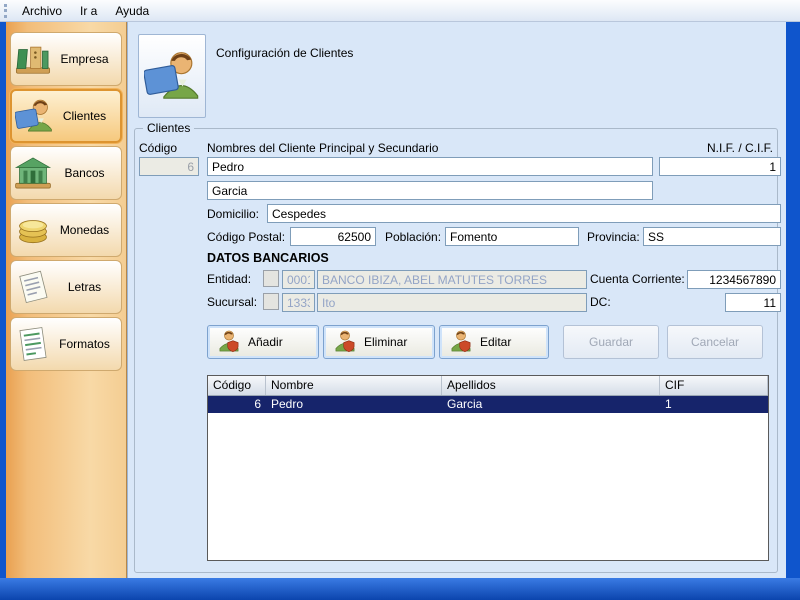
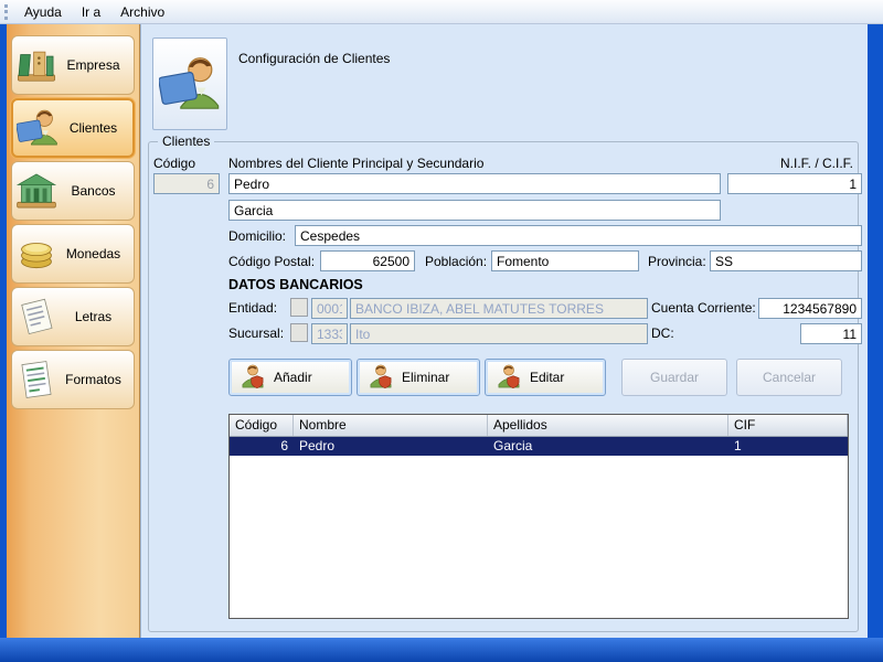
- Archivo
+ Ayuda
  Ir a
- Ayuda
+ Archivo
  Empresa
  Clientes
  Bancos
  Monedas
  Letras
  Formatos
  Configuración de Clientes
  Clientes
  Código
  Nombres del Cliente Principal y Secundario
  N.I.F. / C.I.F.
  6
  Pedro
  1
  Garcia
  Domicilio:
  Cespedes
  Código Postal:
  62500
  Población:
  Fomento
  Provincia:
  SS
  DATOS BANCARIOS
  Entidad:
  000
  BANCO IBIZA, ABEL MATUTES TORRES
  Cuenta Corriente:
  1234567890
  Sucursal:
  133
  Ito
  DC:
  11
  Añadir
  Eliminar
  Editar
  Guardar
  Cancelar
  Código
  Nombre
  Apellidos
  CIF
  6
  Pedro
  Garcia
  1
